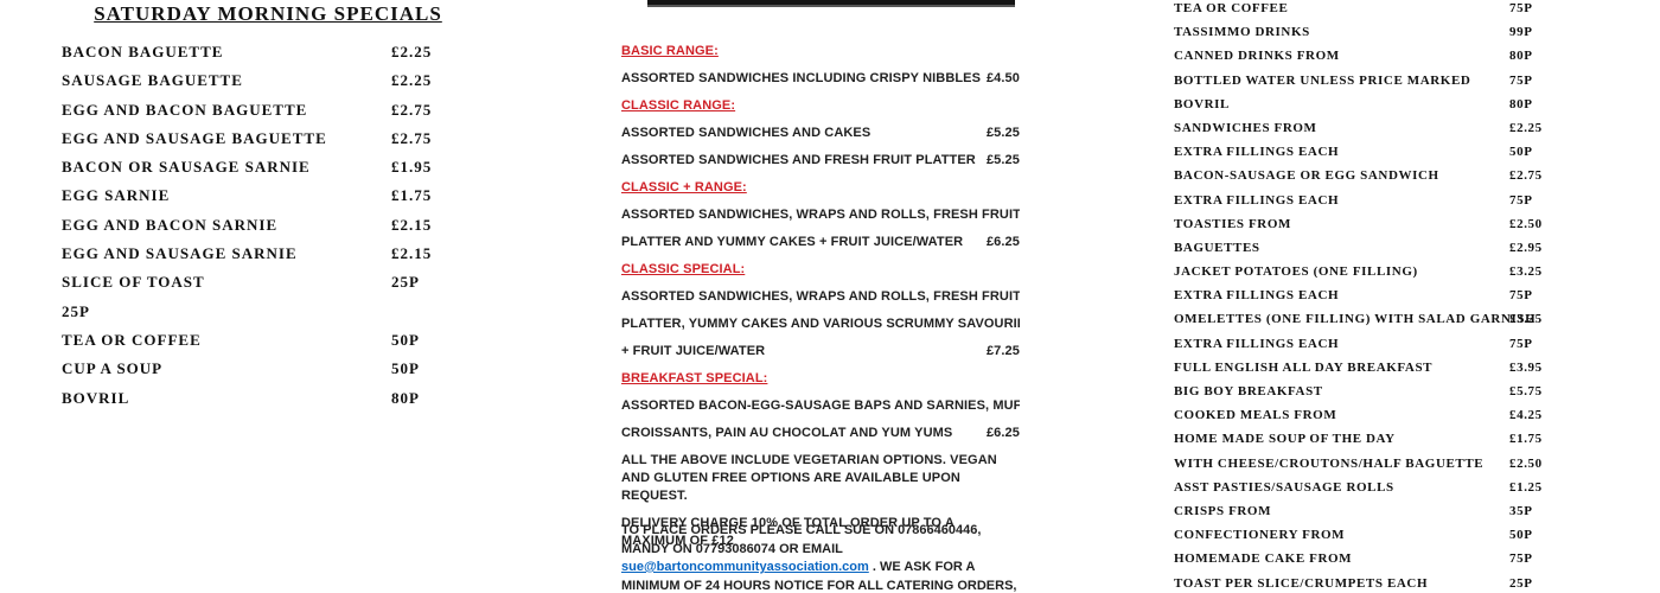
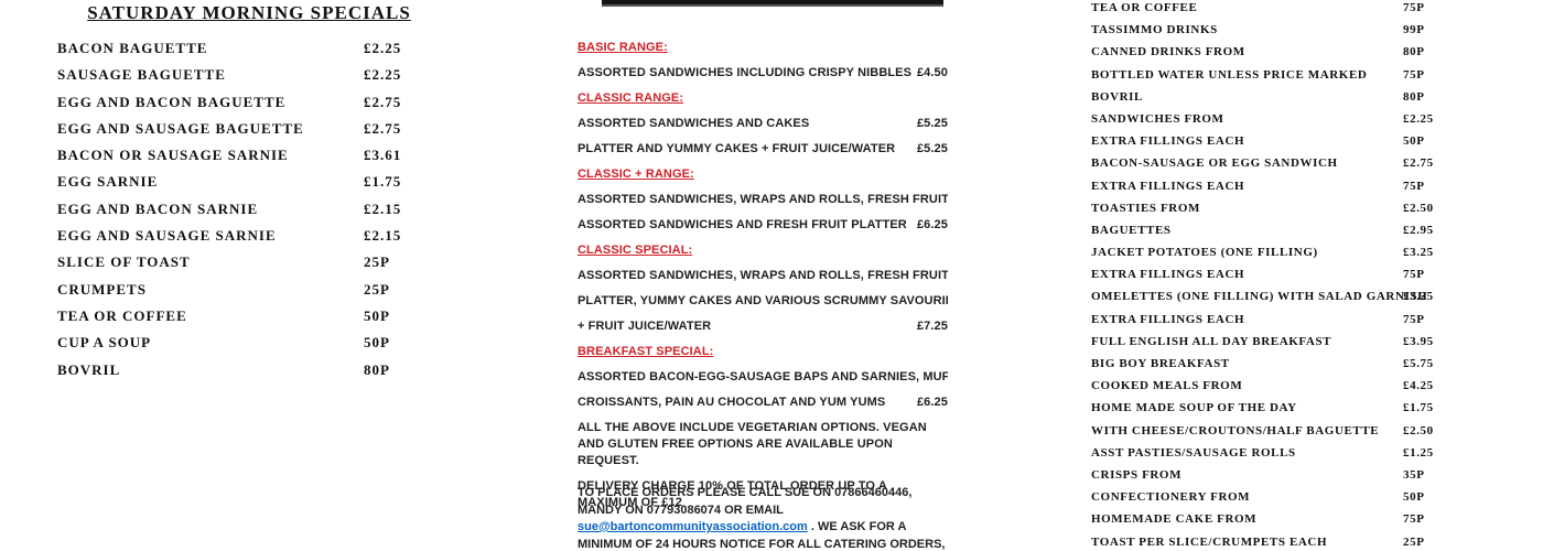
  SATURDAY MORNING SPECIALS
  BACON BAGUETTE
  £2.25
  SAUSAGE BAGUETTE
  £2.25
  EGG AND BACON BAGUETTE
  £2.75
  EGG AND SAUSAGE BAGUETTE
  £2.75
  BACON OR SAUSAGE SARNIE
- £1.95
+ £3.61
  EGG SARNIE
  £1.75
  EGG AND BACON SARNIE
  £2.15
  EGG AND SAUSAGE SARNIE
  £2.15
  SLICE OF TOAST
  25P
+ CRUMPETS
  25P
  TEA OR COFFEE
  50P
  CUP A SOUP
  50P
  BOVRIL
  80P
  BASIC RANGE:
  ASSORTED SANDWICHES INCLUDING CRISPY NIBBLES
  £4.50
  CLASSIC RANGE:
  ASSORTED SANDWICHES AND CAKES
  £5.25
- ASSORTED SANDWICHES AND FRESH FRUIT PLATTER
+ PLATTER AND YUMMY CAKES + FRUIT JUICE/WATER
  £5.25
  CLASSIC + RANGE:
  ASSORTED SANDWICHES, WRAPS AND ROLLS, FRESH FRUIT
- PLATTER AND YUMMY CAKES + FRUIT JUICE/WATER
+ ASSORTED SANDWICHES AND FRESH FRUIT PLATTER
  £6.25
  CLASSIC SPECIAL:
  ASSORTED SANDWICHES, WRAPS AND ROLLS, FRESH FRUIT
  PLATTER, YUMMY CAKES AND VARIOUS SCRUMMY SAVOURI
  + FRUIT JUICE/WATER
  £7.25
  BREAKFAST SPECIAL:
  ASSORTED BACON-EGG-SAUSAGE BAPS AND SARNIES, MUF
  CROISSANTS, PAIN AU CHOCOLAT AND YUM YUMS
  £6.25
  ALL THE ABOVE INCLUDE VEGETARIAN OPTIONS. VEGAN AND GLUTEN FREE OPTIONS ARE AVAILABLE UPON REQUEST.
  DELIVERY CHARGE 10% OF TOTAL ORDER UP TO A MAXIMUM OF £12
  TO PLACE ORDERS PLEASE CALL SUE ON 07866460446, MANDY ON 07793086074 OR EMAIL sue@bartoncommunityassociation.com . WE ASK FOR A MINIMUM OF 24 HOURS NOTICE FOR ALL CATERING ORDERS,
  TEA OR COFFEE
  75P
  TASSIMMO DRINKS
  99P
  CANNED DRINKS FROM
  80P
  BOTTLED WATER UNLESS PRICE MARKED
  75P
  BOVRIL
  80P
  SANDWICHES FROM
  £2.25
  EXTRA FILLINGS EACH
  50P
  BACON-SAUSAGE OR EGG SANDWICH
  £2.75
  EXTRA FILLINGS EACH
  75P
  TOASTIES FROM
  £2.50
  BAGUETTES
  £2.95
  JACKET POTATOES (ONE FILLING)
  £3.25
  EXTRA FILLINGS EACH
  75P
  OMELETTES (ONE FILLING) WITH SALAD GARN
  £3.25
  EXTRA FILLINGS EACH
  75P
  FULL ENGLISH ALL DAY BREAKFAST
  £3.95
  BIG BOY BREAKFAST
  £5.75
  COOKED MEALS FROM
  £4.25
  HOME MADE SOUP OF THE DAY
  £1.75
  WITH CHEESE/CROUTONS/HALF BAGUETTE
  £2.50
  ASST PASTIES/SAUSAGE ROLLS
  £1.25
  CRISPS FROM
  35P
  CONFECTIONERY FROM
  50P
  HOMEMADE CAKE FROM
  75P
  TOAST PER SLICE/CRUMPETS EACH
  25P
